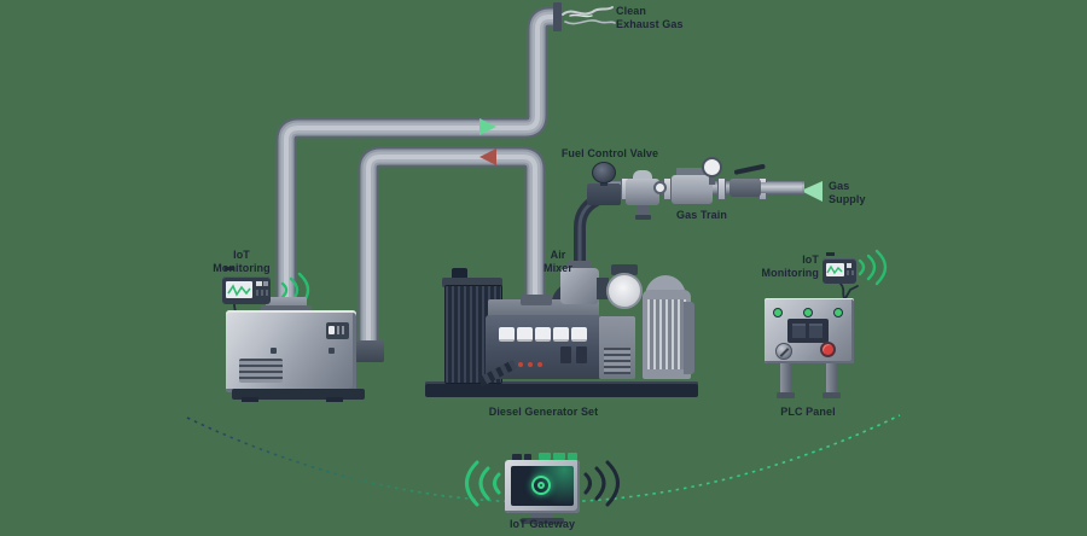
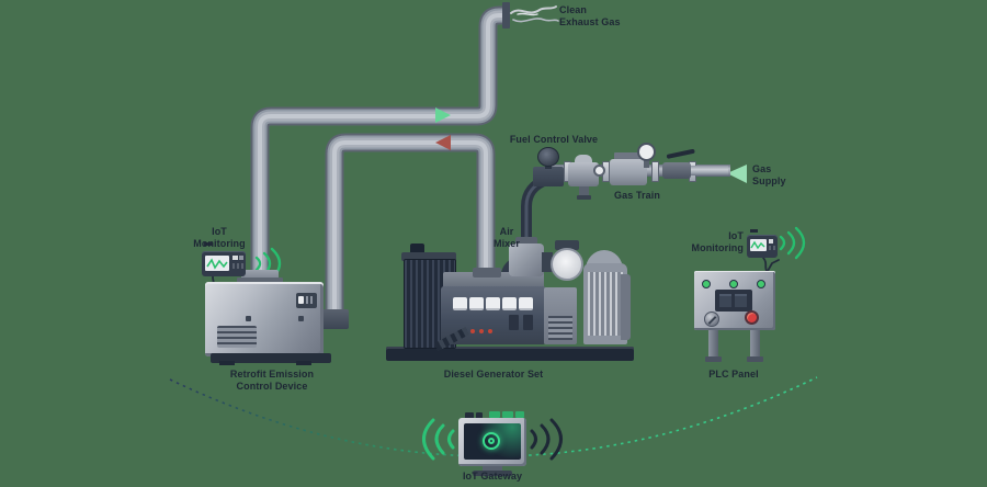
  Clean
  Exhaust Gas
  Fuel Control Valve
  Gas Train
  Gas
  Supply
  Air
  Mixer
  IoT
  Monitoring
  IoT
  Monitoring
+ Retrofit Emission
+ Control Device
  Diesel Generator Set
  PLC Panel
  IoT Gateway
